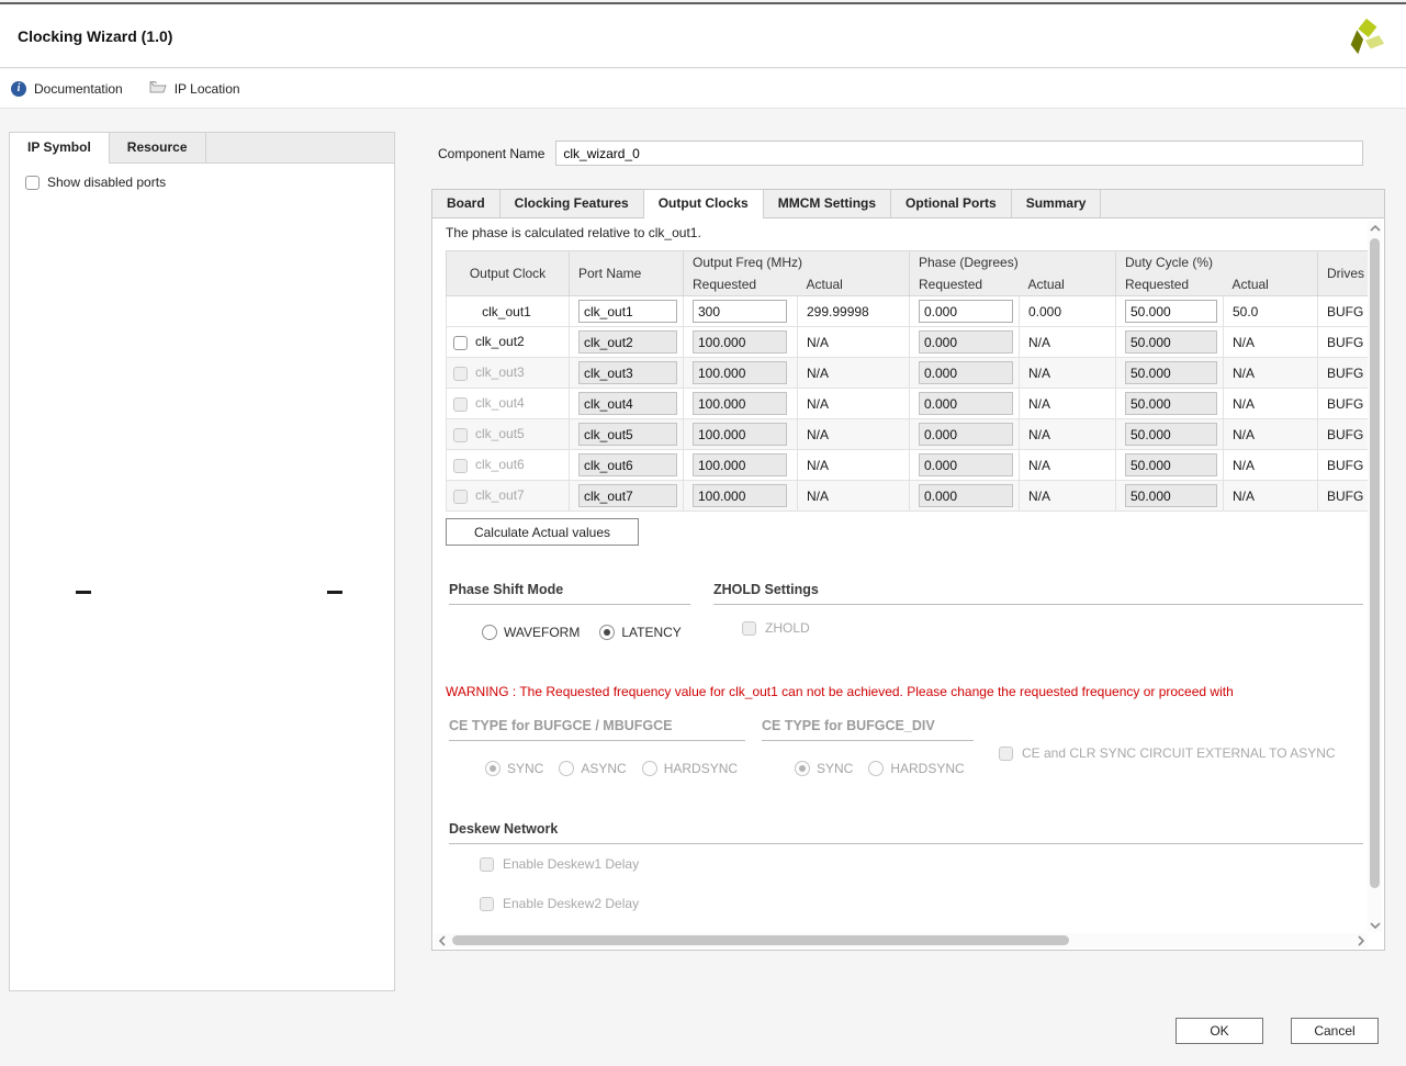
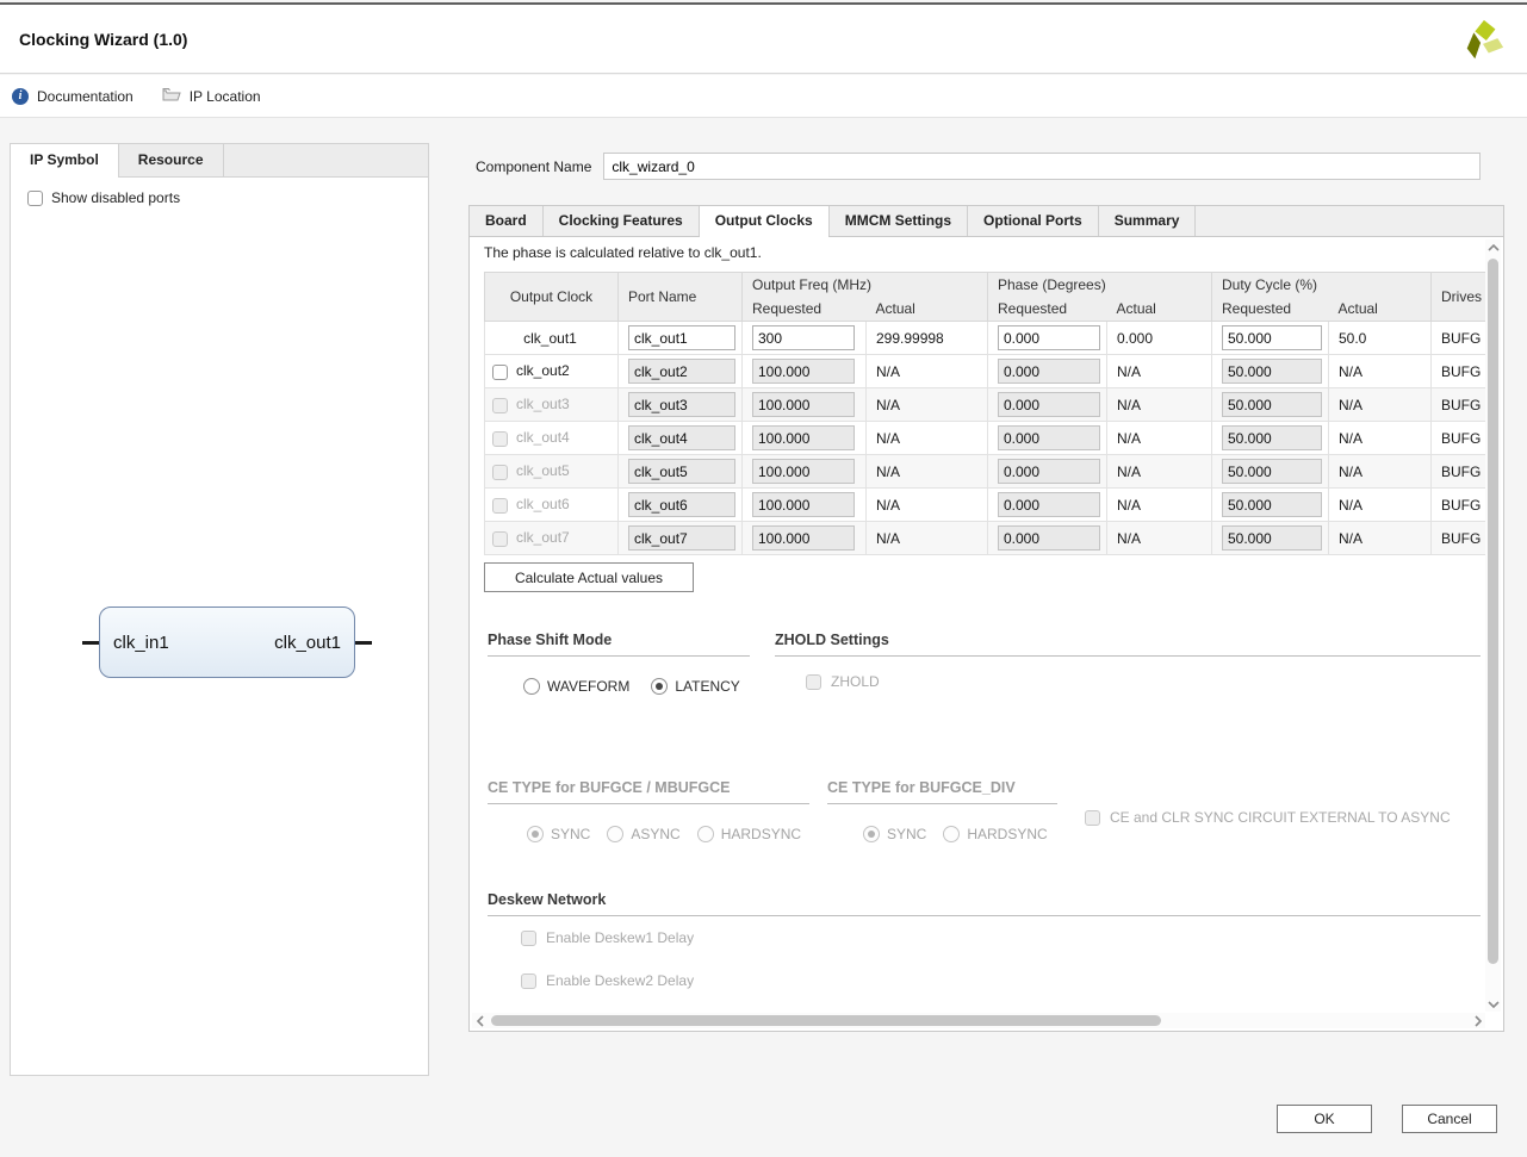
  Clocking Wizard (1.0)
  i
  Documentation
  IP Location
  IP Symbol
  Resource
  Show disabled ports
+ clk_in1
+ clk_out1
  Component Name
  clk_wizard_0
  Board
  Clocking Features
  Output Clocks
  MMCM Settings
  Optional Ports
  Summary
  The phase is calculated relative to clk_out1.
  Output Clock	Port Name	Output Freq (MHz)	Phase (Degrees)	Duty Cycle (%)	Drives
  Requested	Actual	Requested	Actual	Requested	Actual
  clk_out1	clk_out1	300	299.99998	0.000	0.000	50.000	50.0	BUFG
  clk_out2	clk_out2	100.000	N/A	0.000	N/A	50.000	N/A	BUFG
  clk_out3	clk_out3	100.000	N/A	0.000	N/A	50.000	N/A	BUFG
  clk_out4	clk_out4	100.000	N/A	0.000	N/A	50.000	N/A	BUFG
  clk_out5	clk_out5	100.000	N/A	0.000	N/A	50.000	N/A	BUFG
  clk_out6	clk_out6	100.000	N/A	0.000	N/A	50.000	N/A	BUFG
  clk_out7	clk_out7	100.000	N/A	0.000	N/A	50.000	N/A	BUFG
  Calculate Actual values
  Phase Shift Mode
  WAVEFORM
  LATENCY
  ZHOLD Settings
  ZHOLD
- WARNING : The Requested frequency value for clk_out1 can not be achieved. Please change the requested frequency or proceed with
  CE TYPE for BUFGCE / MBUFGCE
  CE TYPE for BUFGCE_DIV
  SYNC
  ASYNC
  HARDSYNC
  SYNC
  HARDSYNC
  CE and CLR SYNC CIRCUIT EXTERNAL TO ASYNC
  Deskew Network
  Enable Deskew1 Delay
  Enable Deskew2 Delay
  OK
  Cancel
